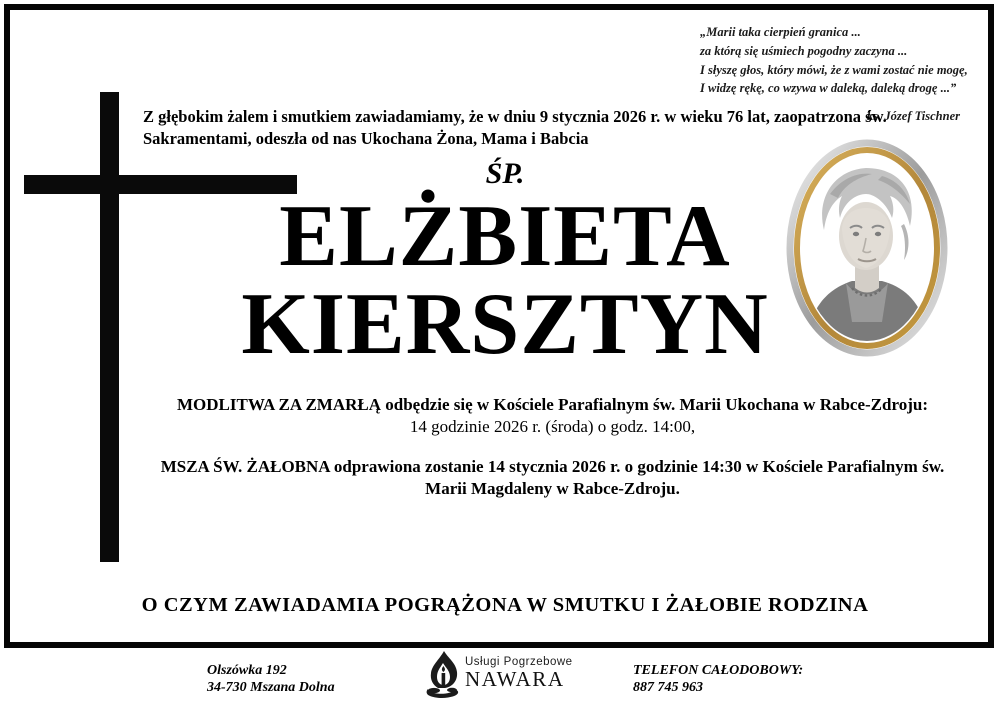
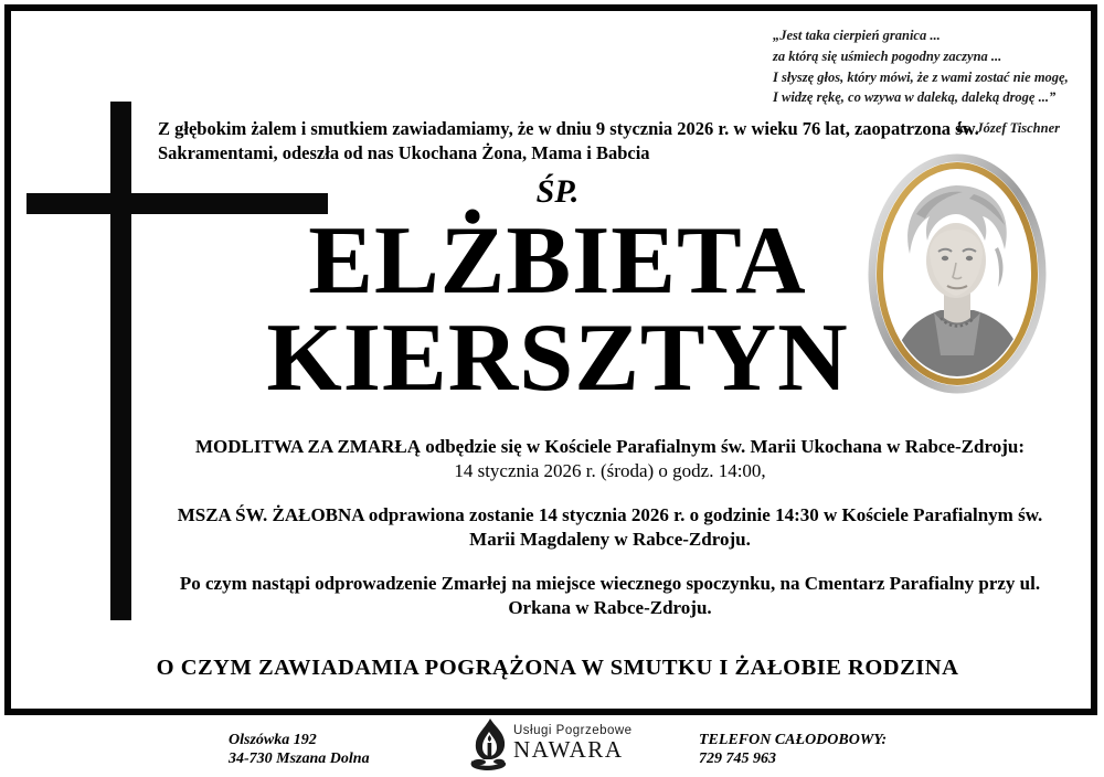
- „Marii taka cierpień granica ...
+ „Jest taka cierpień granica ...
  za którą się uśmiech pogodny zaczyna ...
  I słyszę głos, który mówi, że z wami zostać nie mogę,
  I widzę rękę, co wzywa w daleką, daleką drogę ...”
  ks. Józef Tischner
  Z głębokim żalem i smutkiem zawiadamiamy, że w dniu 9 stycznia 2026 r. w wieku 76 lat, zaopatrzona św.
  Sakramentami, odeszła od nas Ukochana Żona, Mama i Babcia
  ŚP.
  ELŻBIETA
  KIERSZTYN
  MODLITWA ZA ZMARŁĄ odbędzie się w Kościele Parafialnym św. Marii Ukochana w Rabce-Zdroju:
- 14 godzinie 2026 r. (środa) o godz. 14:00,
+ 14 stycznia 2026 r. (środa) o godz. 14:00,
  MSZA ŚW. ŻAŁOBNA odprawiona zostanie 14 stycznia 2026 r. o godzinie 14:30 w Kościele Parafialnym św. Marii Magdaleny w Rabce-Zdroju.
+ Po czym nastąpi odprowadzenie Zmarłej na miejsce wiecznego spoczynku, na Cmentarz Parafialny przy ul. Orkana w Rabce-Zdroju.
  O CZYM ZAWIADAMIA POGRĄŻONA W SMUTKU I ŻAŁOBIE RODZINA
  Olszówka 192
  34-730 Mszana Dolna
  Usługi Pogrzebowe
  NAWARA
  TELEFON CAŁODOBOWY:
- 887 745 963
+ 729 745 963
